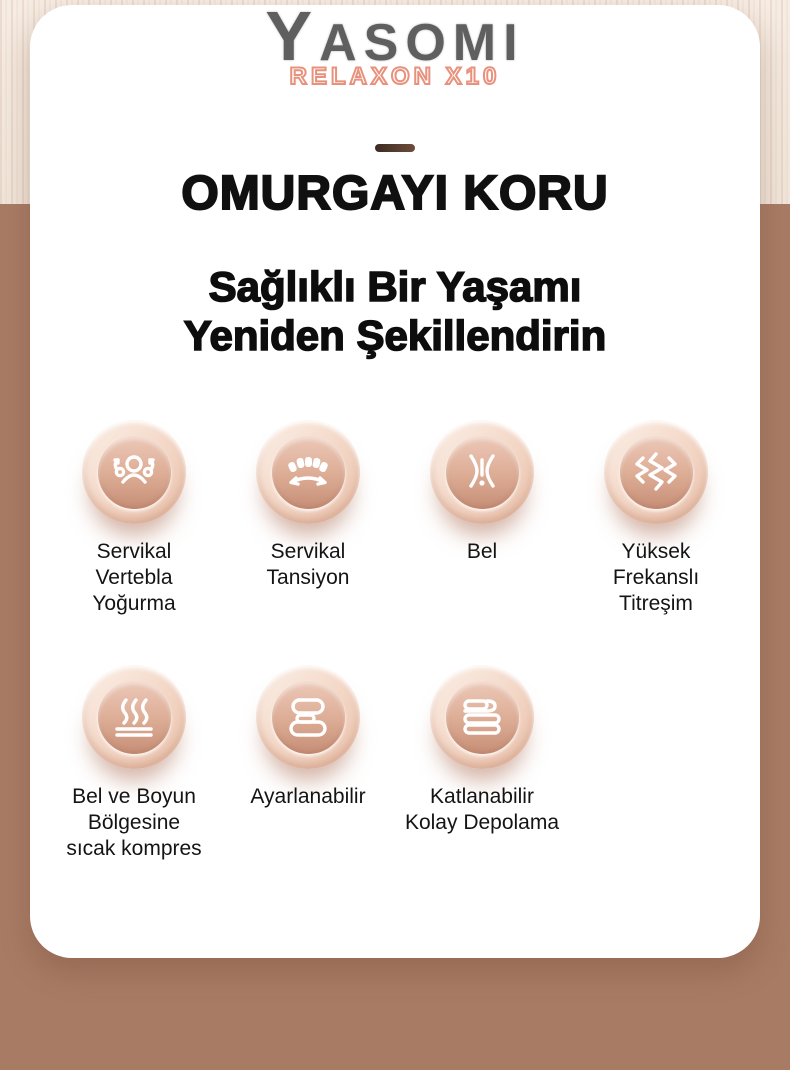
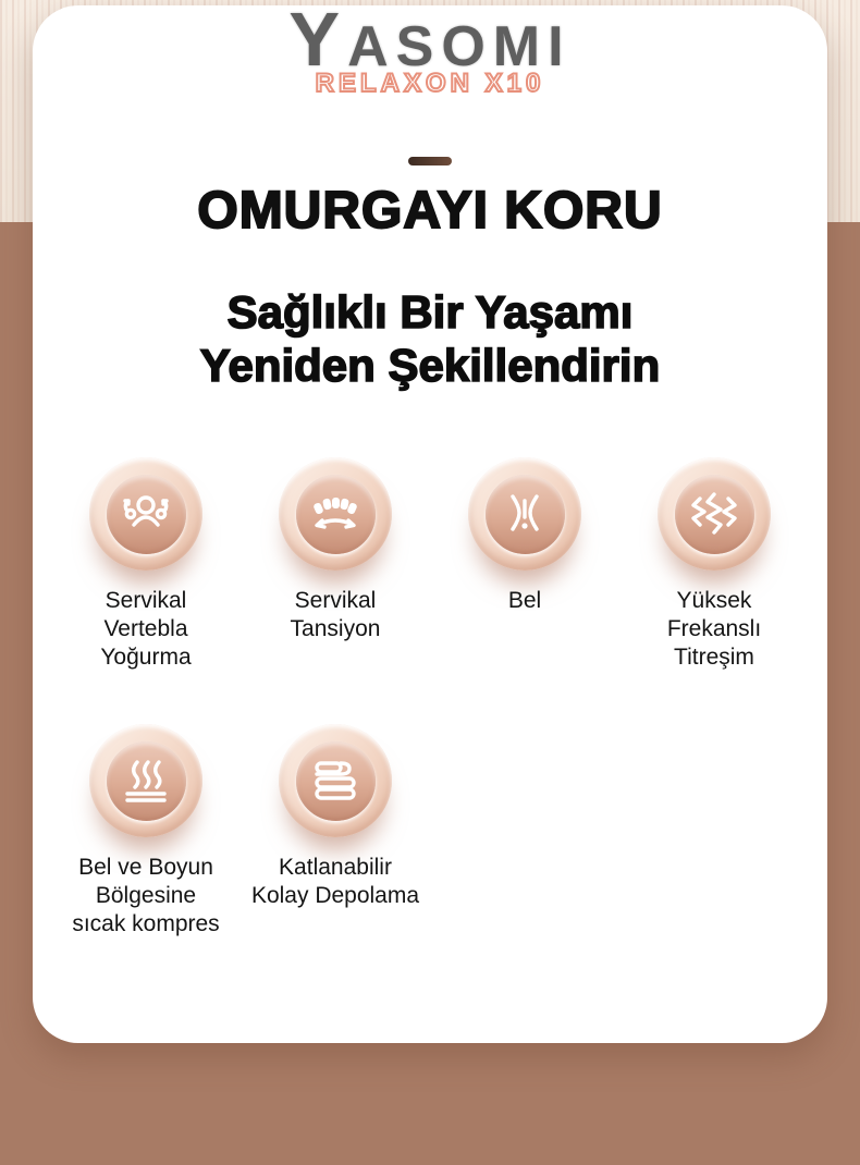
  YASOMI
  RELAXON X10
  OMURGAYI KORU
  Sağlıklı Bir Yaşamı
  Yeniden Şekillendirin
  Servikal
  Vertebla
  Yoğurma
  Servikal
  Tansiyon
  Bel
  Yüksek
  Frekanslı
  Titreşim
  Bel ve Boyun
  Bölgesine
  sıcak kompres
- Ayarlanabilir
  Katlanabilir
  Kolay Depolama
